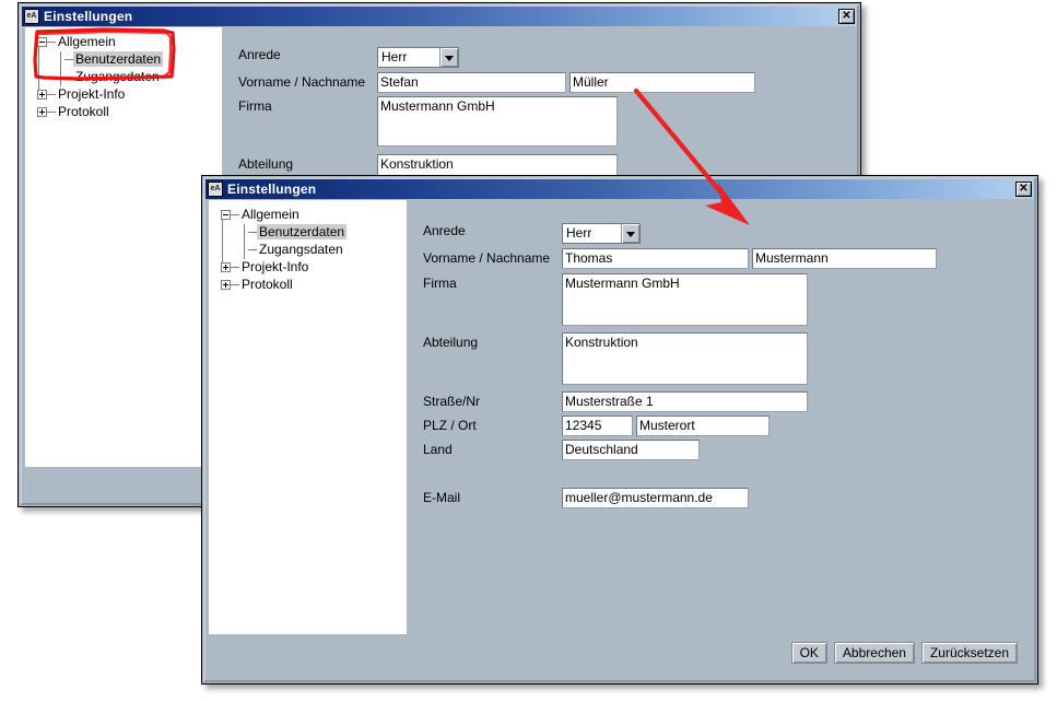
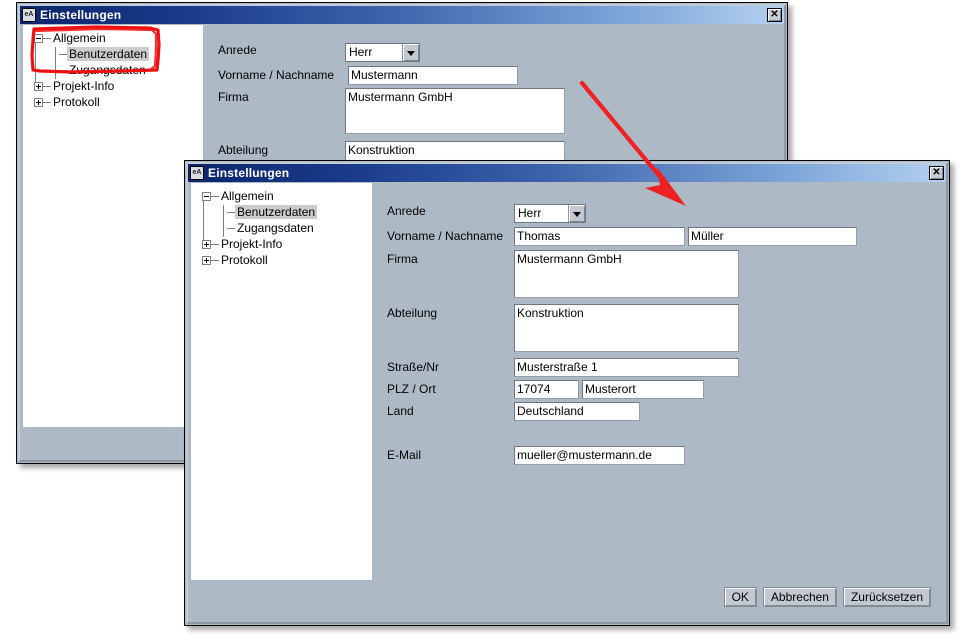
  Einstellungen
  ✕
  Allgemein
  Benutzerdaten
  Projekt-Info
  Protokoll
  Anrede
  Herr
  Vorname / Nachname
- Stefan
- Müller
+ Mustermann
  Firma
  Mustermann GmbH
  Abteilung
  Konstruktion
  Einstellungen
  ✕
  Allgemein
  Benutzerdaten
  Zugangsdaten
  Projekt-Info
  Protokoll
  Anrede
  Herr
  Vorname / Nachname
  Thomas
- Mustermann
+ Müller
  Firma
  Mustermann GmbH
  Abteilung
  Konstruktion
  Straße/Nr
  Musterstraße 1
  PLZ / Ort
- 12345
+ 17074
  Musterort
  Land
  Deutschland
  E-Mail
  mueller@mustermann.de
  OK
  Abbrechen
  Zurücksetzen
